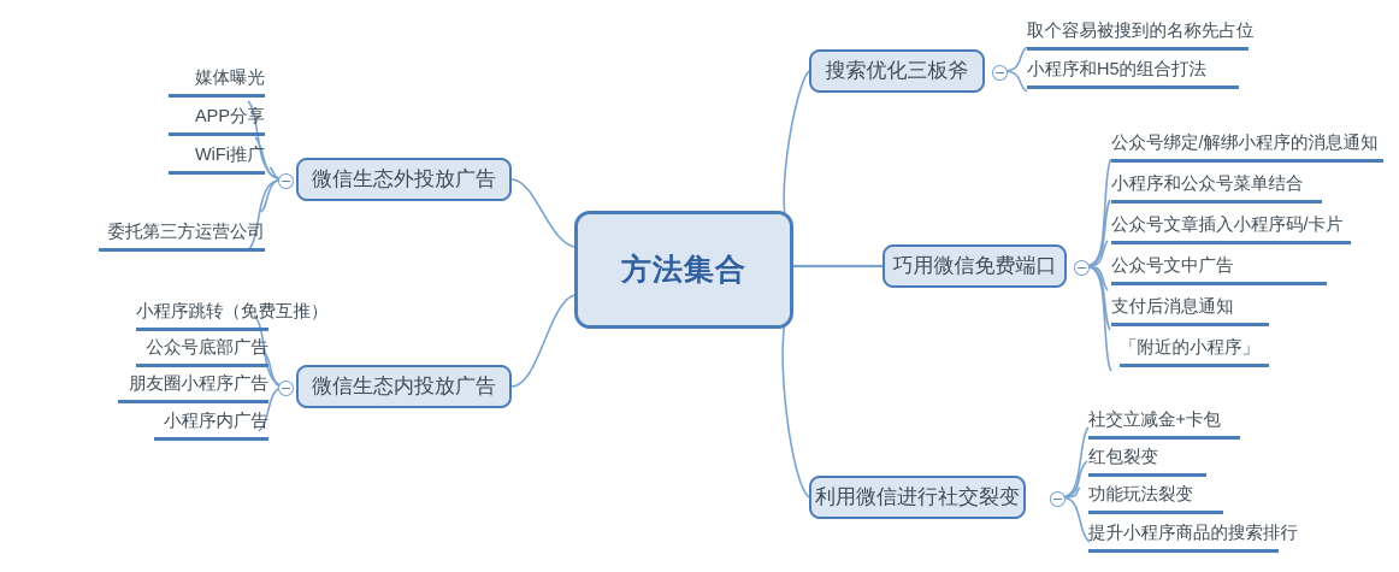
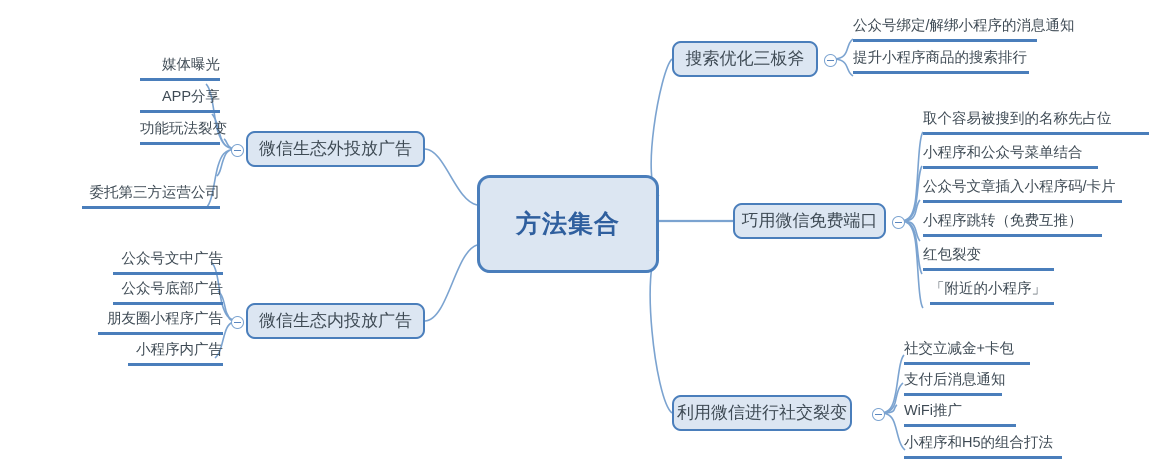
  方法集合
  微信生态外投放广告
  媒体曝光
  APP分享
- WiFi推广
+ 功能玩法裂变
  委托第三方运营公司
  微信生态内投放广告
- 小程序跳转（免费互推）
+ 公众号文中广告
  公众号底部广告
  朋友圈小程序广告
  小程序内广告
  搜索优化三板斧
- 取个容易被搜到的名称先占位
+ 公众号绑定/解绑小程序的消息通知
- 小程序和H5的组合打法
+ 提升小程序商品的搜索排行
  巧用微信免费端口
- 公众号绑定/解绑小程序的消息通知
+ 取个容易被搜到的名称先占位
  小程序和公众号菜单结合
  公众号文章插入小程序码/卡片
- 公众号文中广告
+ 小程序跳转（免费互推）
- 支付后消息通知
+ 红包裂变
  「附近的小程序」
  利用微信进行社交裂变
  社交立减金+卡包
- 红包裂变
+ 支付后消息通知
- 功能玩法裂变
+ WiFi推广
- 提升小程序商品的搜索排行
+ 小程序和H5的组合打法
